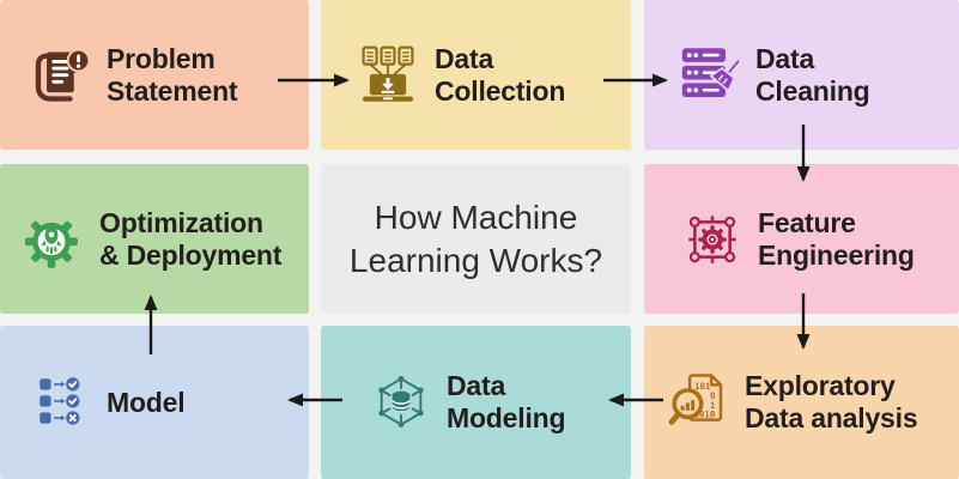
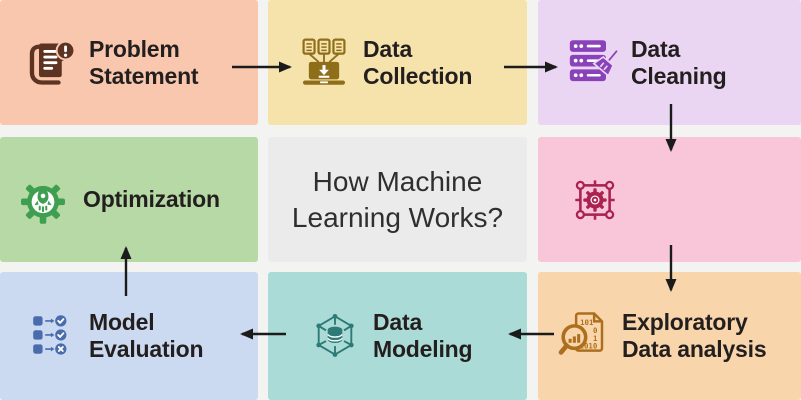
  Problem
  Statement
  Data
  Collection
  Data
  Cleaning
  Optimization
- & Deployment
  How Machine
  Learning Works?
- Feature
- Engineering
  Model
+ Evaluation
  Data
  Modeling
  101
  0
  1
  010
  Exploratory
  Data analysis
